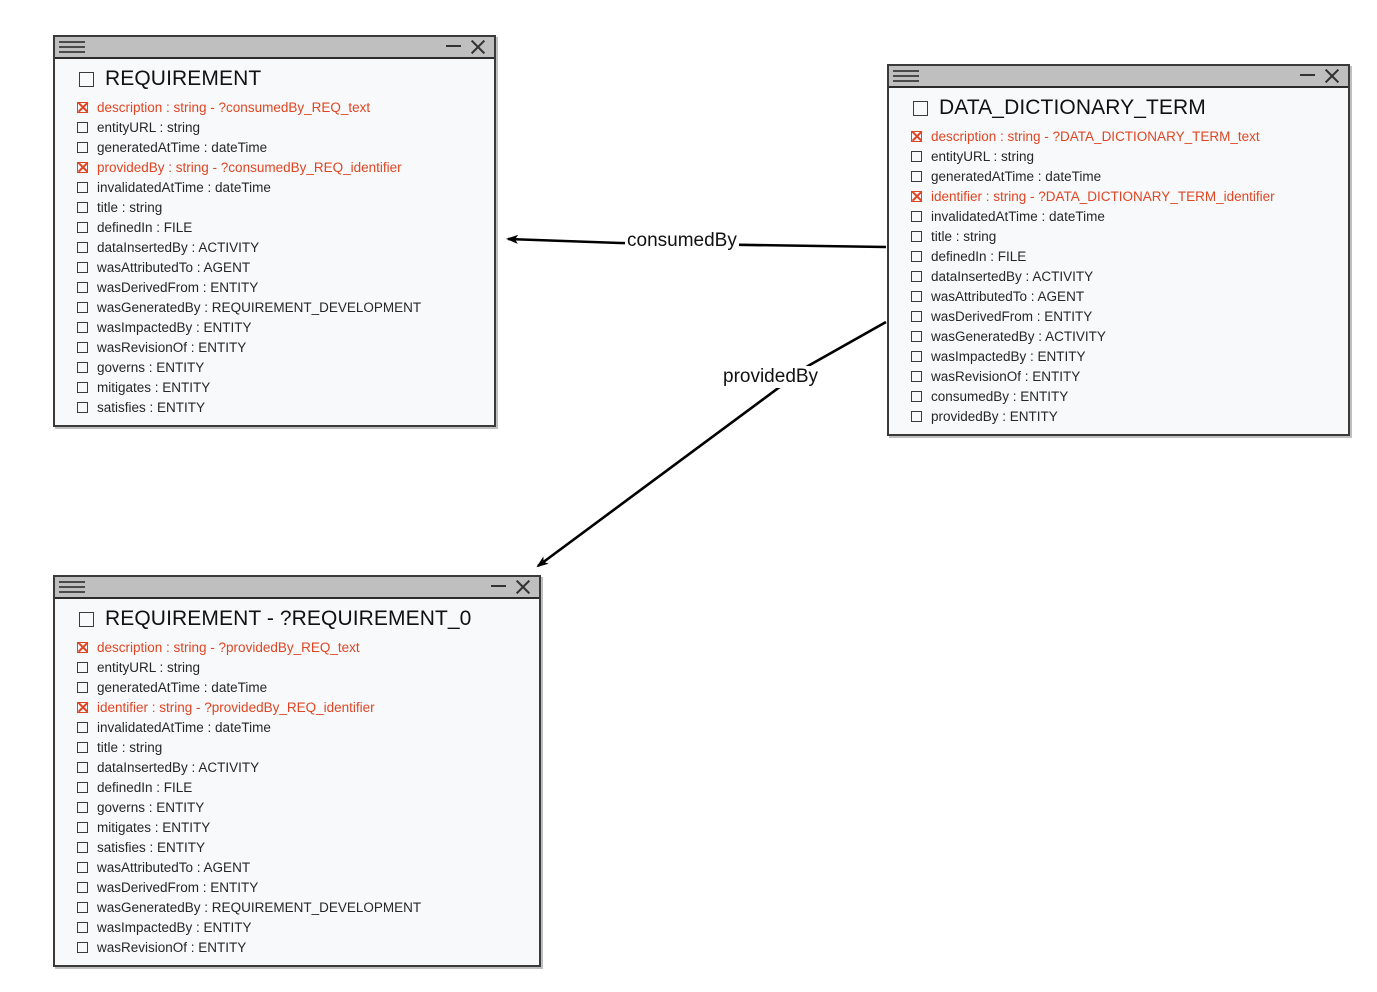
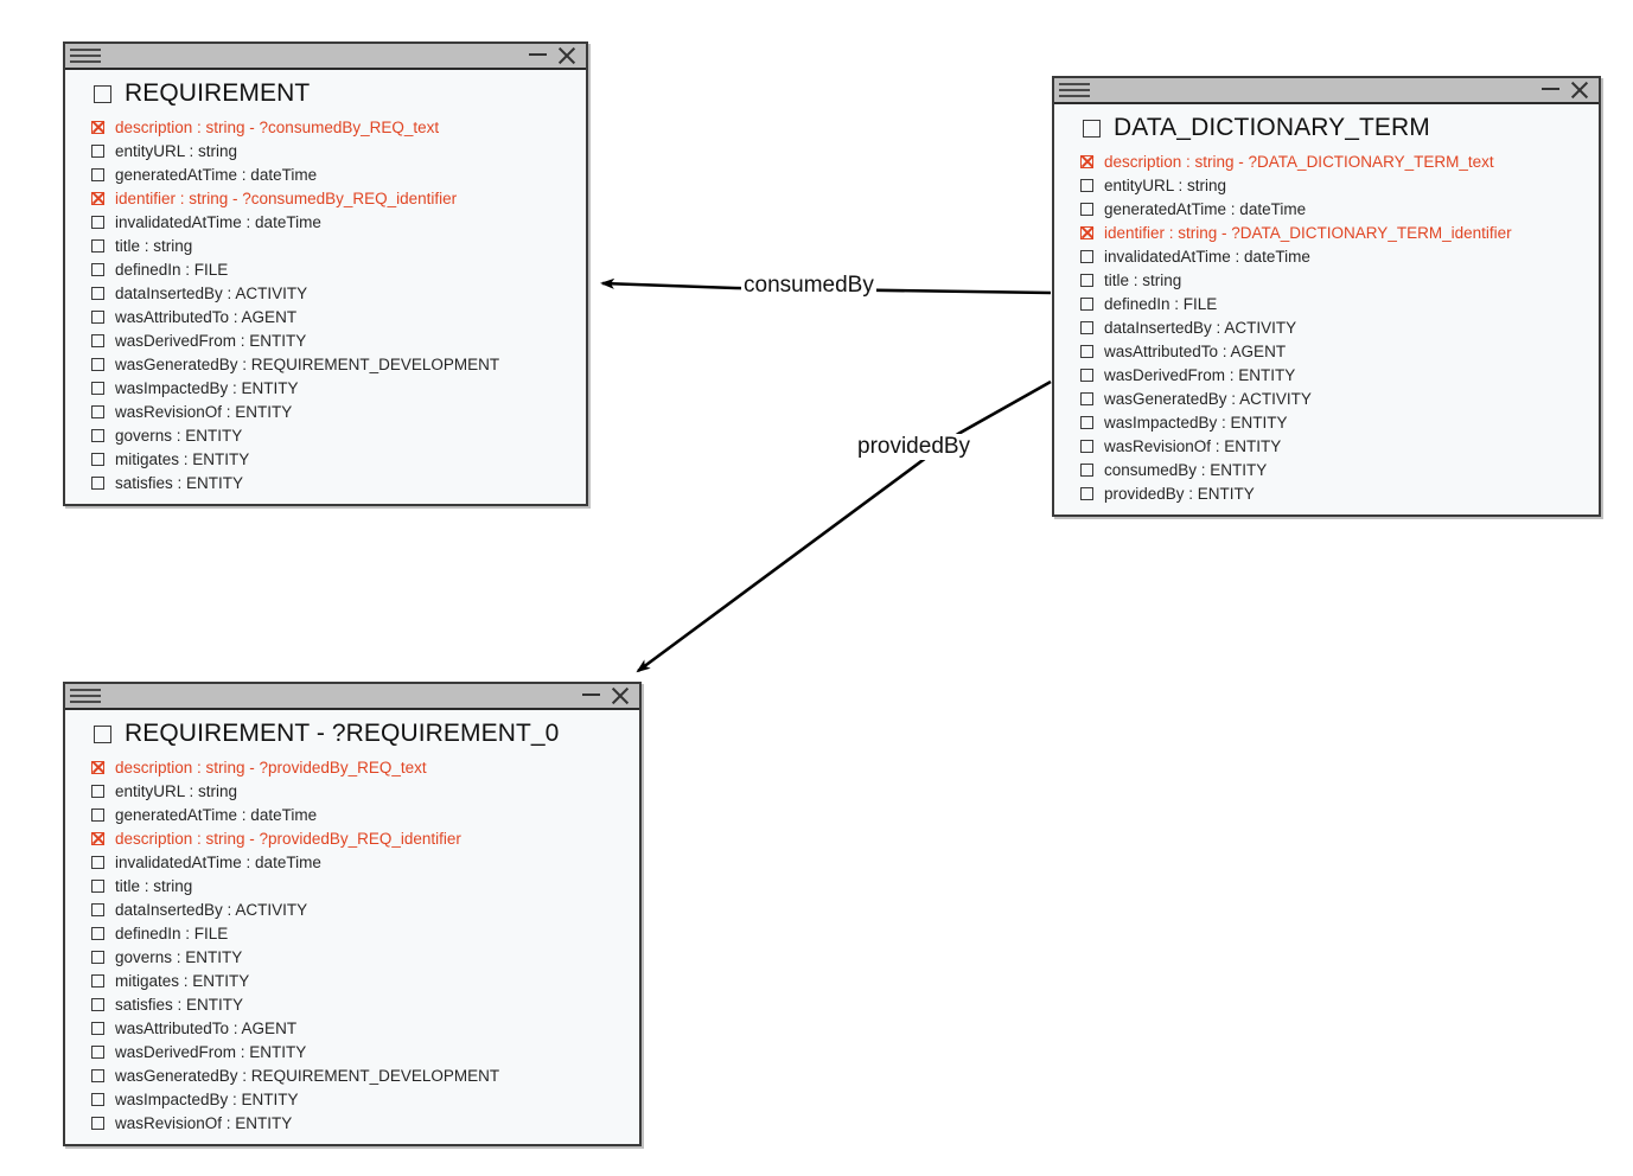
  consumedBy
  providedBy
  REQUIREMENT
  description : string - ?consumedBy_REQ_text
  entityURL : string
  generatedAtTime : dateTime
- providedBy : string - ?consumedBy_REQ_identifier
+ identifier : string - ?consumedBy_REQ_identifier
  invalidatedAtTime : dateTime
  title : string
  definedIn : FILE
  dataInsertedBy : ACTIVITY
  wasAttributedTo : AGENT
  wasDerivedFrom : ENTITY
  wasGeneratedBy : REQUIREMENT_DEVELOPMENT
  wasImpactedBy : ENTITY
  wasRevisionOf : ENTITY
  governs : ENTITY
  mitigates : ENTITY
  satisfies : ENTITY
  DATA_DICTIONARY_TERM
  description : string - ?DATA_DICTIONARY_TERM_text
  entityURL : string
  generatedAtTime : dateTime
  identifier : string - ?DATA_DICTIONARY_TERM_identifier
  invalidatedAtTime : dateTime
  title : string
  definedIn : FILE
  dataInsertedBy : ACTIVITY
  wasAttributedTo : AGENT
  wasDerivedFrom : ENTITY
  wasGeneratedBy : ACTIVITY
  wasImpactedBy : ENTITY
  wasRevisionOf : ENTITY
  consumedBy : ENTITY
  providedBy : ENTITY
  REQUIREMENT - ?REQUIREMENT_0
  description : string - ?providedBy_REQ_text
  entityURL : string
  generatedAtTime : dateTime
- identifier : string - ?providedBy_REQ_identifier
+ description : string - ?providedBy_REQ_identifier
  invalidatedAtTime : dateTime
  title : string
  dataInsertedBy : ACTIVITY
  definedIn : FILE
  governs : ENTITY
  mitigates : ENTITY
  satisfies : ENTITY
  wasAttributedTo : AGENT
  wasDerivedFrom : ENTITY
  wasGeneratedBy : REQUIREMENT_DEVELOPMENT
  wasImpactedBy : ENTITY
  wasRevisionOf : ENTITY
